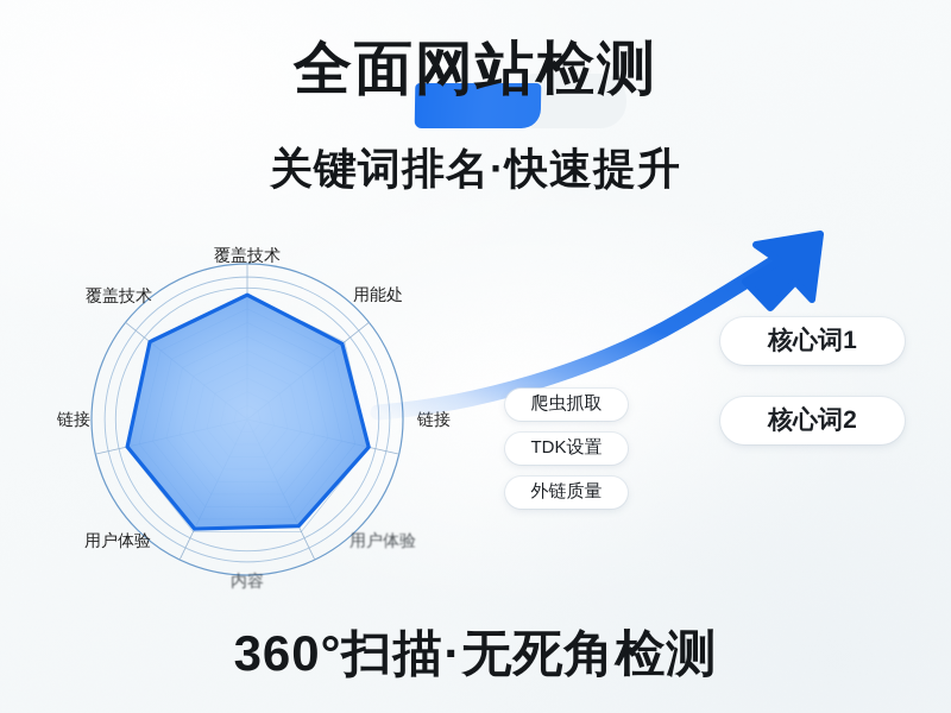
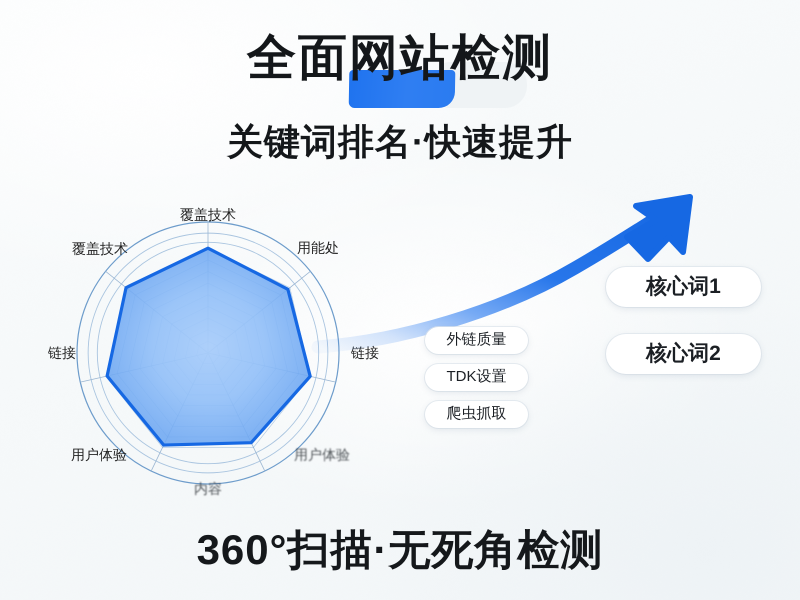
  全面网站检测
  关键词排名·快速提升
  360°扫描·无死角检测
  覆盖技术
  用能处
  链接
  用户体验
  内容
  用户体验
  链接
  覆盖技术
- 爬虫抓取
+ 外链质量
  TDK设置
- 外链质量
+ 爬虫抓取
  核心词1
  核心词2
